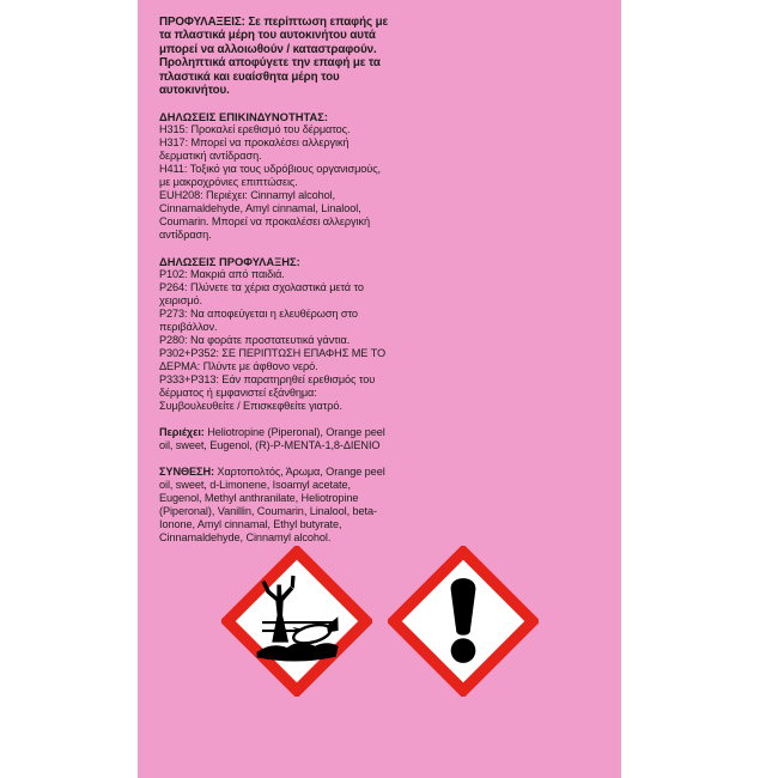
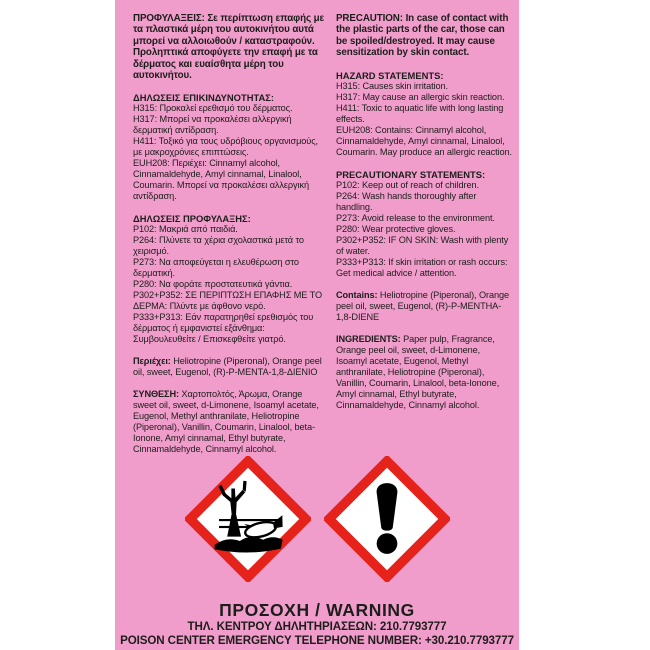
- ΠΡΟΦΥΛΑΞΕΙΣ: Σε περίπτωση επαφής με τα πλαστικά μέρη του αυτοκινήτου αυτά μπορεί να αλλοιωθούν / καταστραφούν. Προληπτικά αποφύγετε την επαφή με τα πλαστικά και ευαίσθητα μέρη του αυτοκινήτου.
+ ΠΡΟΦΥΛΑΞΕΙΣ: Σε περίπτωση επαφής με τα πλαστικά μέρη του αυτοκινήτου αυτά μπορεί να αλλοιωθούν / καταστραφούν. Προληπτικά αποφύγετε την επαφή με τα δέρματος και ευαίσθητα μέρη του αυτοκινήτου.
  ΔΗΛΩΣΕΙΣ ΕΠΙΚΙΝΔΥΝΟΤΗΤΑΣ:
  H315: Προκαλεί ερεθισμό του δέρματος.
  H317: Μπορεί να προκαλέσει αλλεργική δερματική αντίδραση.
  H411: Τοξικό για τους υδρόβιους οργανισμούς, με μακροχρόνιες επιπτώσεις.
  EUH208: Περιέχει: Cinnamyl alcohol, Cinnamaldehyde, Amyl cinnamal, Linalool, Coumarin. Μπορεί να προκαλέσει αλλεργική αντίδραση.
  ΔΗΛΩΣΕΙΣ ΠΡΟΦΥΛΑΞΗΣ:
  P102: Μακριά από παιδιά.
  P264: Πλύνετε τα χέρια σχολαστικά μετά το χειρισμό.
- P273: Να αποφεύγεται η ελευθέρωση στο περιβάλλον.
+ P273: Να αποφεύγεται η ελευθέρωση στο δερματική.
  P280: Να φοράτε προστατευτικά γάντια.
  P302+P352: ΣΕ ΠΕΡΙΠΤΩΣΗ ΕΠΑΦΗΣ ΜΕ ΤΟ ΔΕΡΜΑ: Πλύντε με άφθονο νερό.
  P333+P313: Εάν παρατηρηθεί ερεθισμός του δέρματος ή εμφανιστεί εξάνθημα: Συμβουλευθείτε / Επισκεφθείτε γιατρό.
  Περιέχει: Heliotropine (Piperonal), Orange peel oil, sweet, Eugenol, (R)-P-MENTA-1,8-ΔΙΕΝΙΟ
- ΣΥΝΘΕΣΗ: Χαρτοπολτός, Άρωμα, Orange peel oil, sweet, d-Limonene, Isoamyl acetate, Eugenol, Methyl anthranilate, Heliotropine (Piperonal), Vanillin, Coumarin, Linalool, beta-Ionone, Amyl cinnamal, Ethyl butyrate, Cinnamaldehyde, Cinnamyl alcohol.
+ ΣΥΝΘΕΣΗ: Χαρτοπολτός, Άρωμα, Orange sweet oil, sweet, d-Limonene, Isoamyl acetate, Eugenol, Methyl anthranilate, Heliotropine (Piperonal), Vanillin, Coumarin, Linalool, beta-Ionone, Amyl cinnamal, Ethyl butyrate, Cinnamaldehyde, Cinnamyl alcohol.
+ PRECAUTION: In case of contact with the plastic parts of the car, those can be spoiled/destroyed. It may cause sensitization by skin contact.
+ HAZARD STATEMENTS:
+ H315: Causes skin irritation.
+ H317: May cause an allergic skin reaction.
+ H411: Toxic to aquatic life with long lasting effects.
+ EUH208: Contains: Cinnamyl alcohol, Cinnamaldehyde, Amyl cinnamal, Linalool, Coumarin. May produce an allergic reaction.
+ PRECAUTIONARY STATEMENTS:
+ P102: Keep out of reach of children.
+ P264: Wash hands thoroughly after handling.
+ P273: Avoid release to the environment.
+ P280: Wear protective gloves.
+ P302+P352: IF ON SKIN: Wash with plenty of water.
+ P333+P313: If skin irritation or rash occurs: Get medical advice / attention.
+ Contains: Heliotropine (Piperonal), Orange peel oil, sweet, Eugenol, (R)-P-MENTHA-1,8-DIENE
+ INGREDIENTS: Paper pulp, Fragrance, Orange peel oil, sweet, d-Limonene, Isoamyl acetate, Eugenol, Methyl anthranilate, Heliotropine (Piperonal), Vanillin, Coumarin, Linalool, beta-Ionone, Amyl cinnamal, Ethyl butyrate, Cinnamaldehyde, Cinnamyl alcohol.
+ ΠΡΟΣΟΧΗ / WARNING
+ ΤΗΛ. ΚΕΝΤΡΟΥ ΔΗΛΗΤΗΡΙΑΣΕΩΝ: 210.7793777
+ POISON CENTER EMERGENCY TELEPHONE NUMBER: +30.210.7793777
